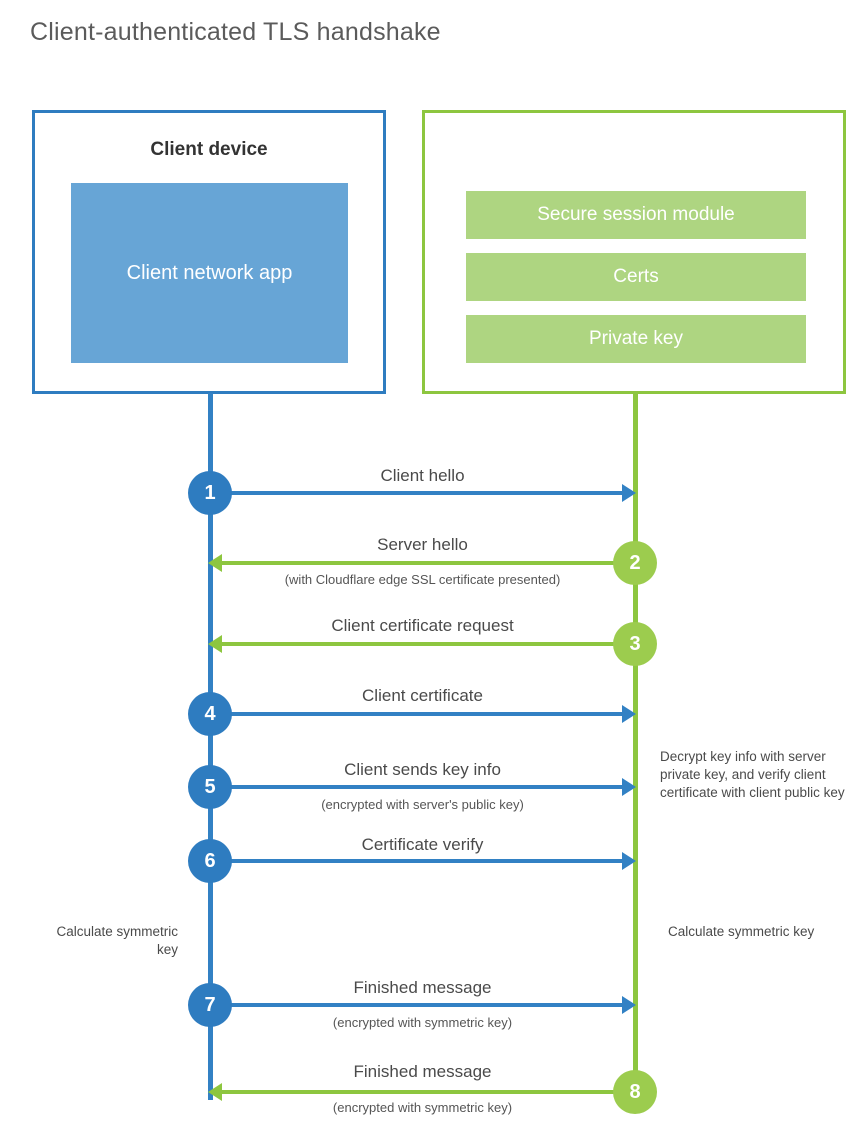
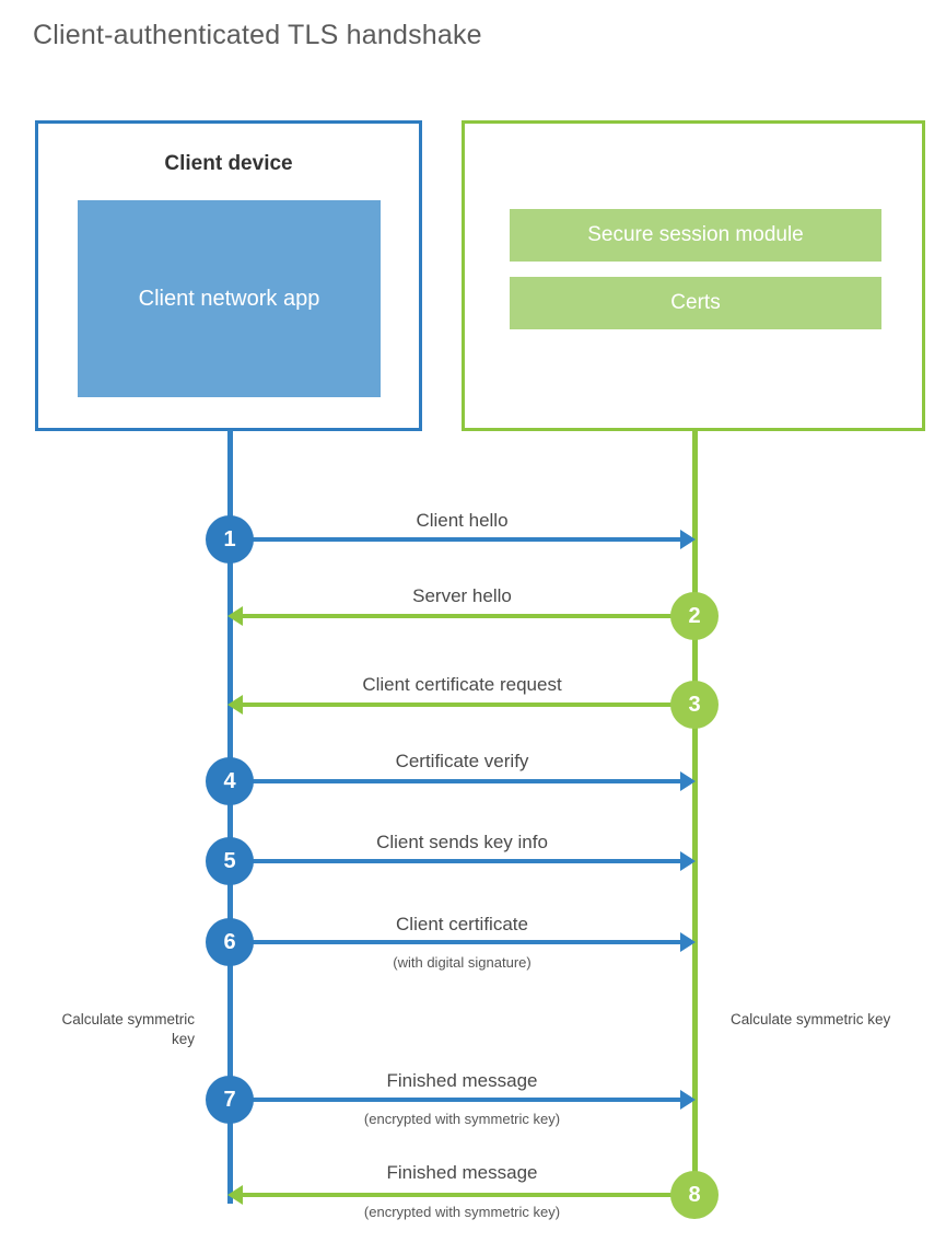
  Client-authenticated TLS handshake
  Client device
  Client network app
  Secure session module
  Certs
- Private key
  Client hello
  1
  Server hello
- (with Cloudflare edge SSL certificate presented)
  2
  Client certificate request
  3
- Client certificate
+ Certificate verify
  4
  Client sends key info
- (encrypted with server's public key)
  5
- Certificate verify
+ Client certificate
+ (with digital signature)
  6
  Finished message
  (encrypted with symmetric key)
  7
  Finished message
  (encrypted with symmetric key)
  8
- Decrypt key info with server private key, and verify client certificate with client public key
  Calculate symmetric key
  Calculate symmetric key
